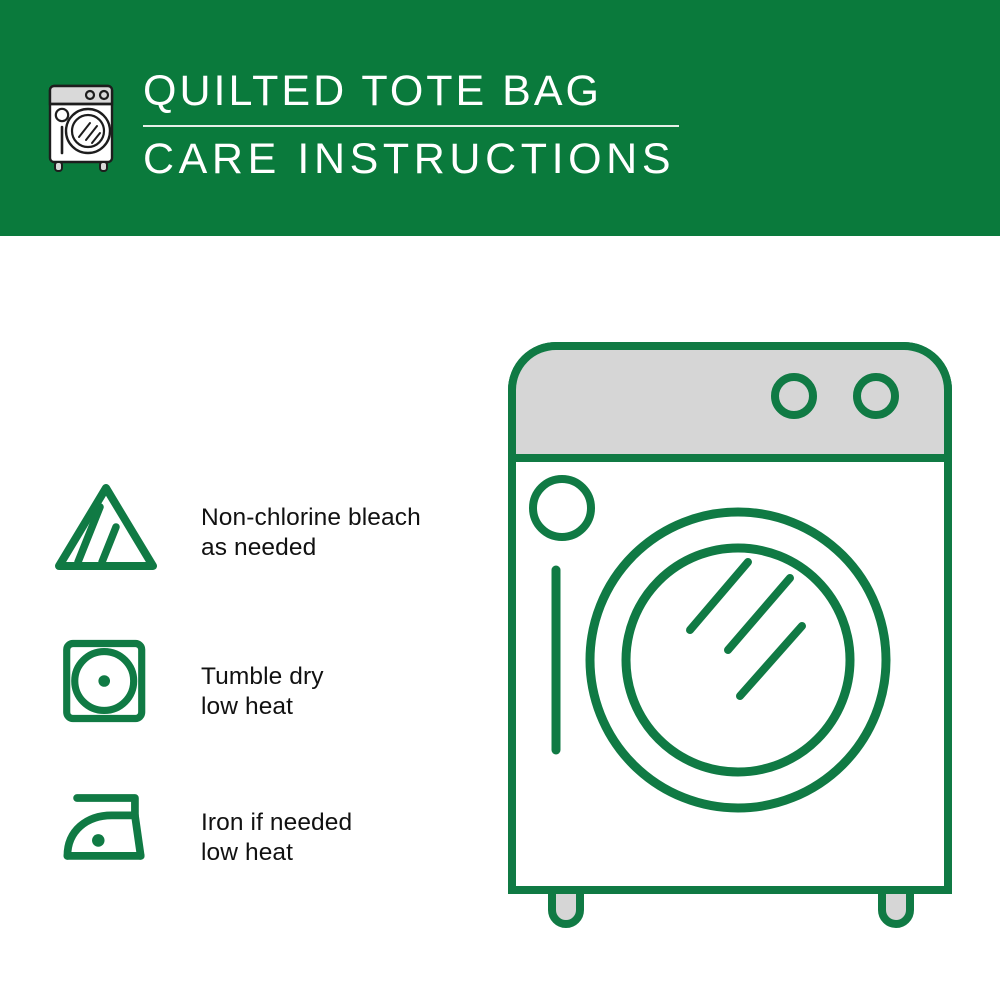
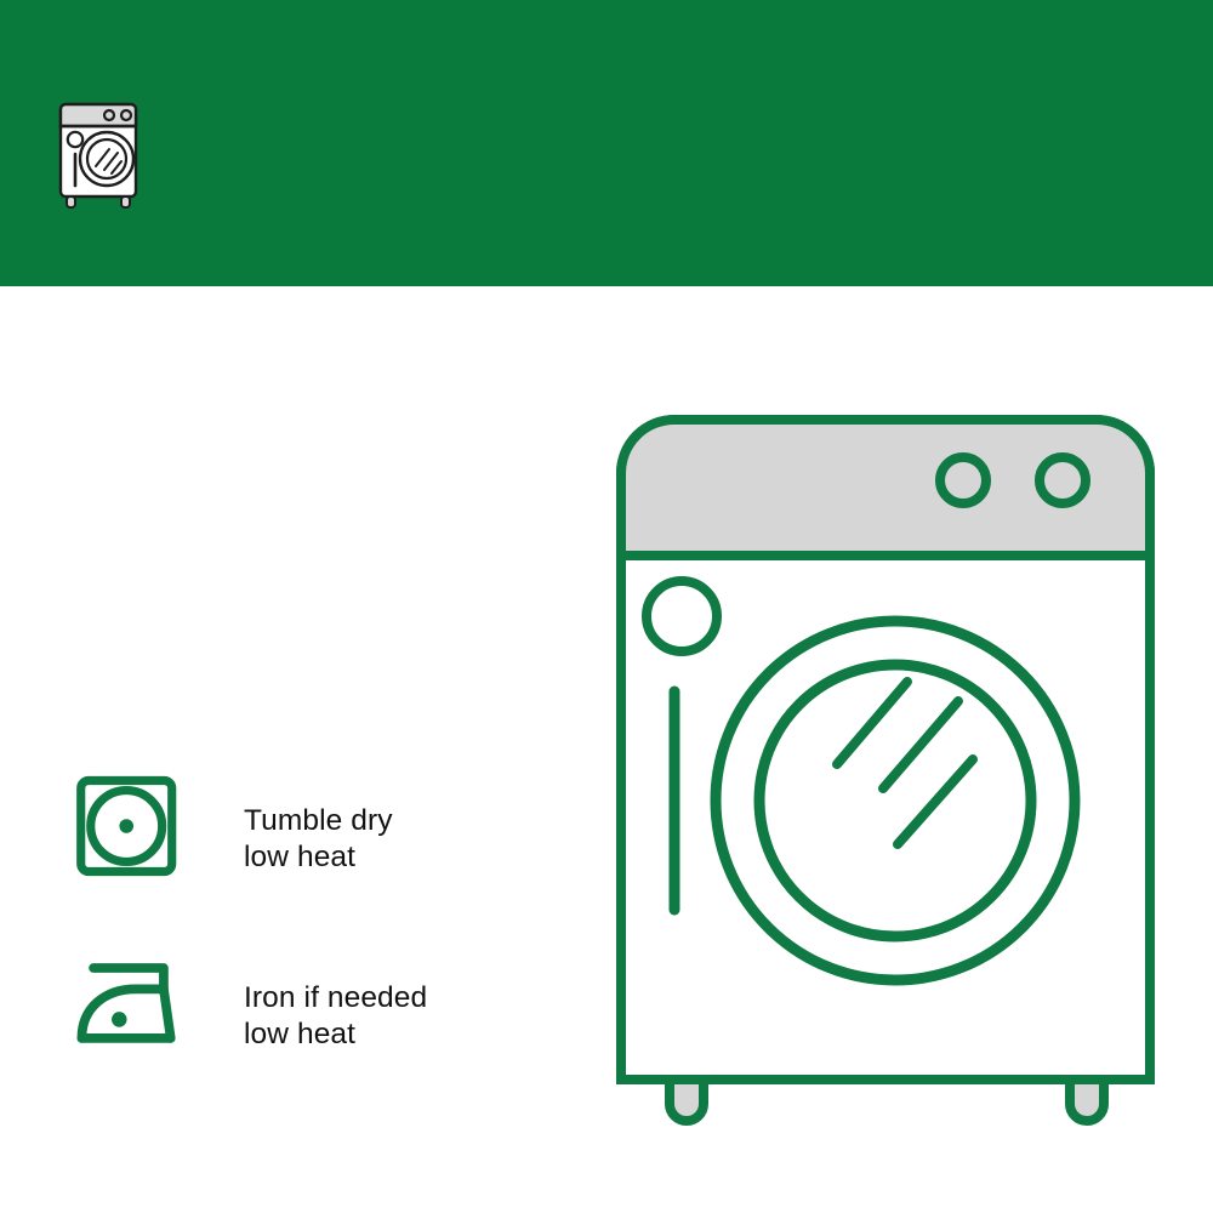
- QUILTED TOTE BAG
- CARE INSTRUCTIONS
- Non-chlorine bleach
- as needed
  Tumble dry
  low heat
  Iron if needed
  low heat
